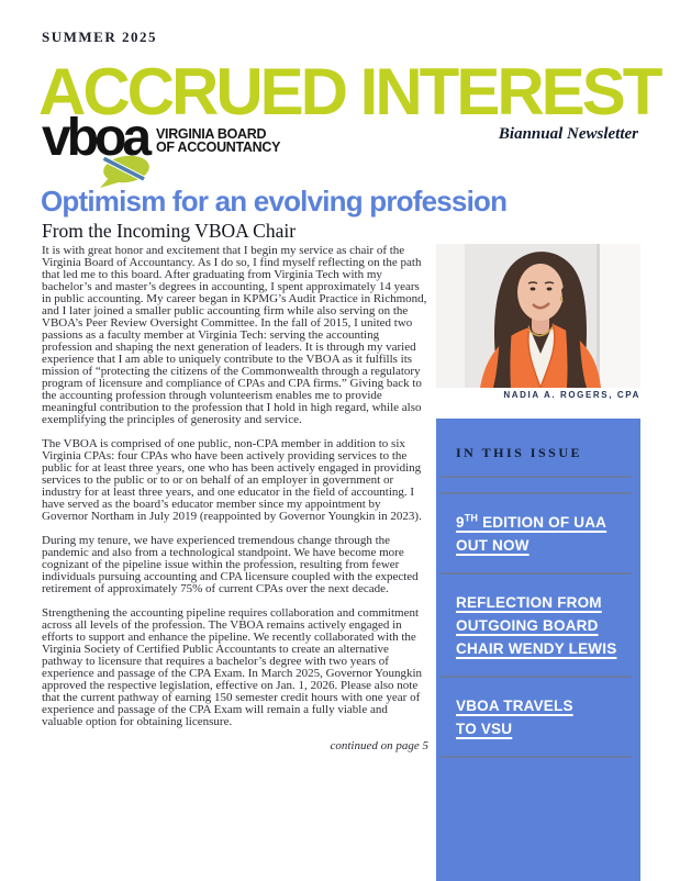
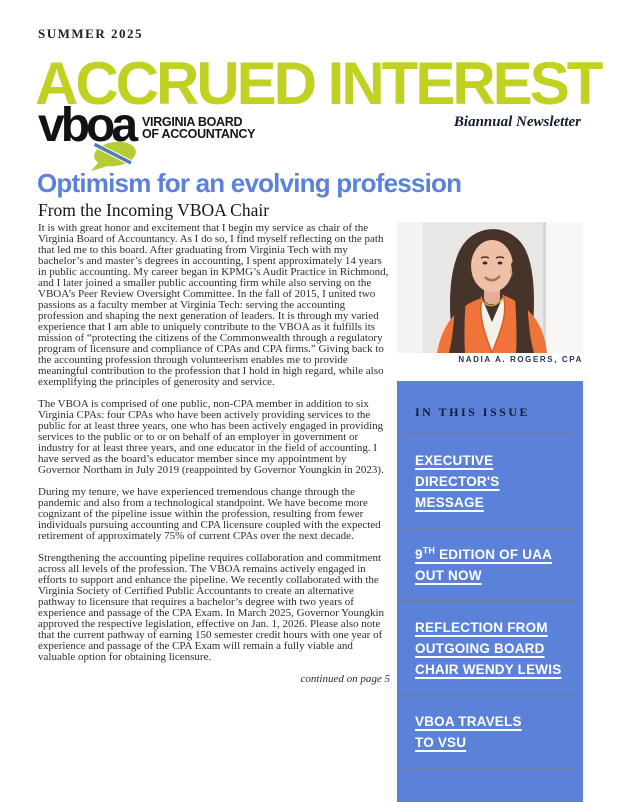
  SUMMER 2025
  ACCRUED INTEREST
  vboa
  VIRGINIA BOARD
  OF ACCOUNTANCY
  Biannual Newsletter
  Optimism for an evolving profession
  From the Incoming VBOA Chair
  It is with great honor and excitement that I begin my service as chair of the Virginia Board of Accountancy. As I do so, I find myself reflecting on the path that led me to this board. After graduating from Virginia Tech with my bachelor’s and master’s degrees in accounting, I spent approximately 14 years in public accounting. My career began in KPMG’s Audit Practice in Richmond, and I later joined a smaller public accounting firm while also serving on the VBOA’s Peer Review Oversight Committee. In the fall of 2015, I united two passions as a faculty member at Virginia Tech: serving the accounting profession and shaping the next generation of leaders. It is through my varied experience that I am able to uniquely contribute to the VBOA as it fulfills its mission of “protecting the citizens of the Commonwealth through a regulatory program of licensure and compliance of CPAs and CPA firms.” Giving back to the accounting profession through volunteerism enables me to provide meaningful contribution to the profession that I hold in high regard, while also exemplifying the principles of generosity and service.
  The VBOA is comprised of one public, non-CPA member in addition to six Virginia CPAs: four CPAs who have been actively providing services to the public for at least three years, one who has been actively engaged in providing services to the public or to or on behalf of an employer in government or industry for at least three years, and one educator in the field of accounting. I have served as the board’s educator member since my appointment by Governor Northam in July 2019 (reappointed by Governor Youngkin in 2023).
  During my tenure, we have experienced tremendous change through the pandemic and also from a technological standpoint. We have become more cognizant of the pipeline issue within the profession, resulting from fewer individuals pursuing accounting and CPA licensure coupled with the expected retirement of approximately 75% of current CPAs over the next decade.
  Strengthening the accounting pipeline requires collaboration and commitment across all levels of the profession. The VBOA remains actively engaged in efforts to support and enhance the pipeline. We recently collaborated with the Virginia Society of Certified Public Accountants to create an alternative pathway to licensure that requires a bachelor’s degree with two years of experience and passage of the CPA Exam. In March 2025, Governor Youngkin approved the respective legislation, effective on Jan. 1, 2026. Please also note that the current pathway of earning 150 semester credit hours with one year of experience and passage of the CPA Exam will remain a fully viable and valuable option for obtaining licensure.
  continued on page 5
  NADIA A. ROGERS, CPA
  IN THIS ISSUE
+ EXECUTIVE
+ DIRECTOR'S
+ MESSAGE
  9TH EDITION OF UAA
  OUT NOW
  REFLECTION FROM
  OUTGOING BOARD
  CHAIR WENDY LEWIS
  VBOA TRAVELS
  TO VSU
